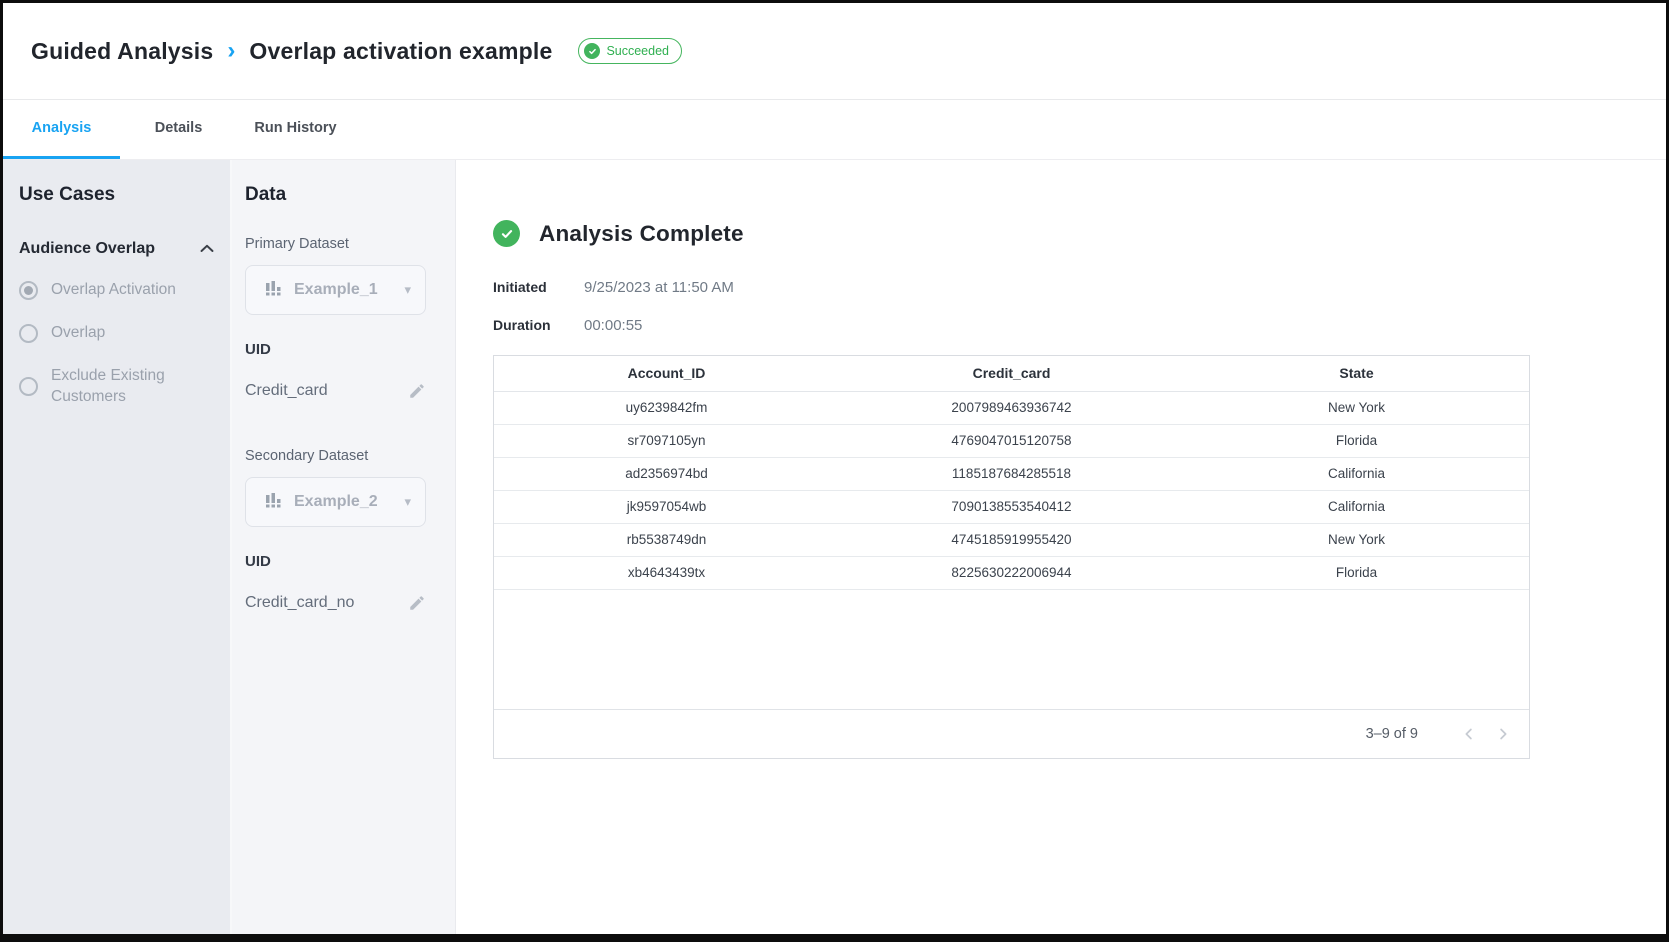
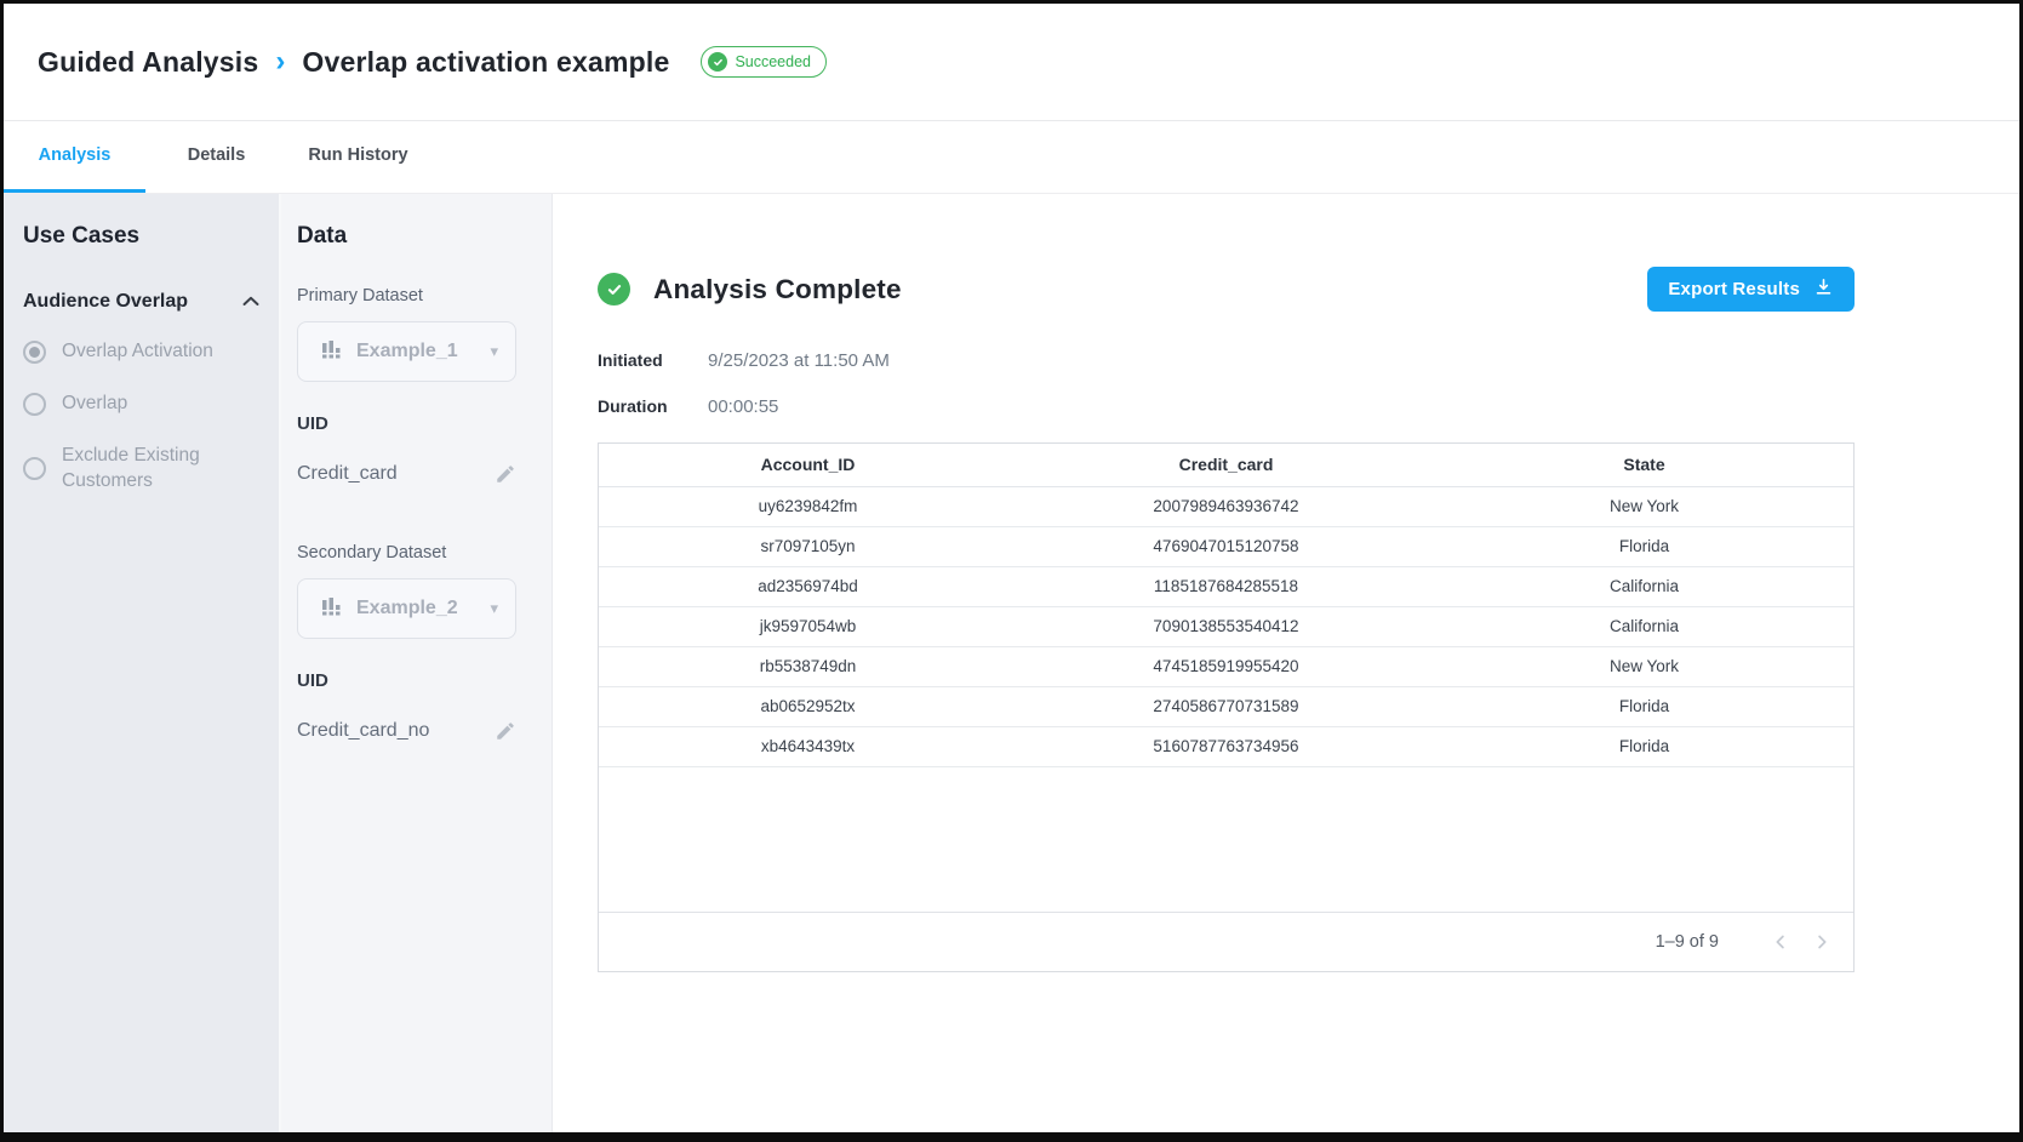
  Guided Analysis
  ›
  Overlap activation example
  Succeeded
  Analysis
  Details
  Run History
  Use Cases
  Audience Overlap
  Overlap Activation
  Overlap
  Exclude Existing Customers
  Data
  Primary Dataset
  Example_1
  ▾
  UID
  Credit_card
  Secondary Dataset
  Example_2
  ▾
  UID
  Credit_card_no
  Analysis Complete
+ Export Results
  Initiated
  9/25/2023 at 11:50 AM
  Duration
  00:00:55
  Account_ID	Credit_card	State
  uy6239842fm	2007989463936742	New York
  sr7097105yn	4769047015120758	Florida
  ad2356974bd	1185187684285518	California
  jk9597054wb	7090138553540412	California
  rb5538749dn	4745185919955420	New York
+ ab0652952tx	2740586770731589	Florida
- xb4643439tx	8225630222006944	Florida
+ xb4643439tx	5160787763734956	Florida
- 3–9 of 9
+ 1–9 of 9
